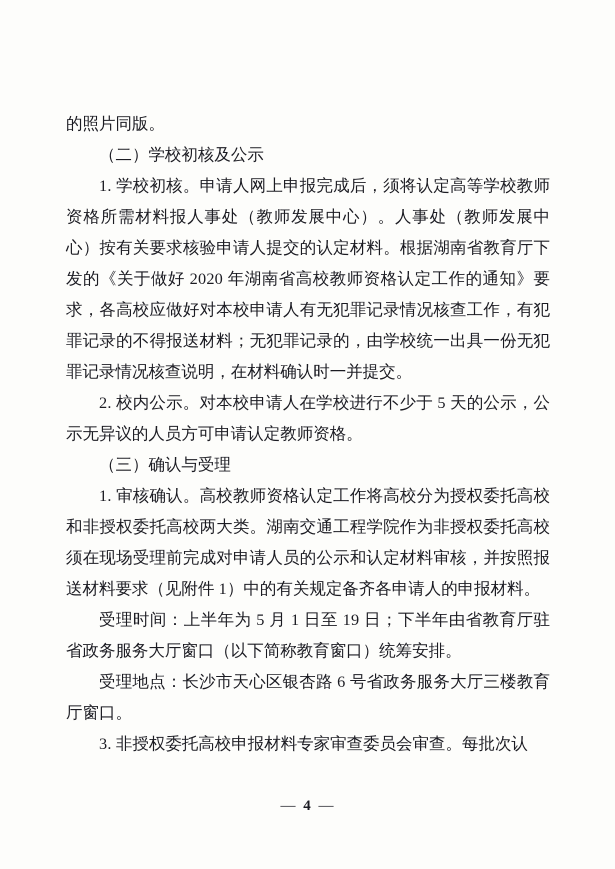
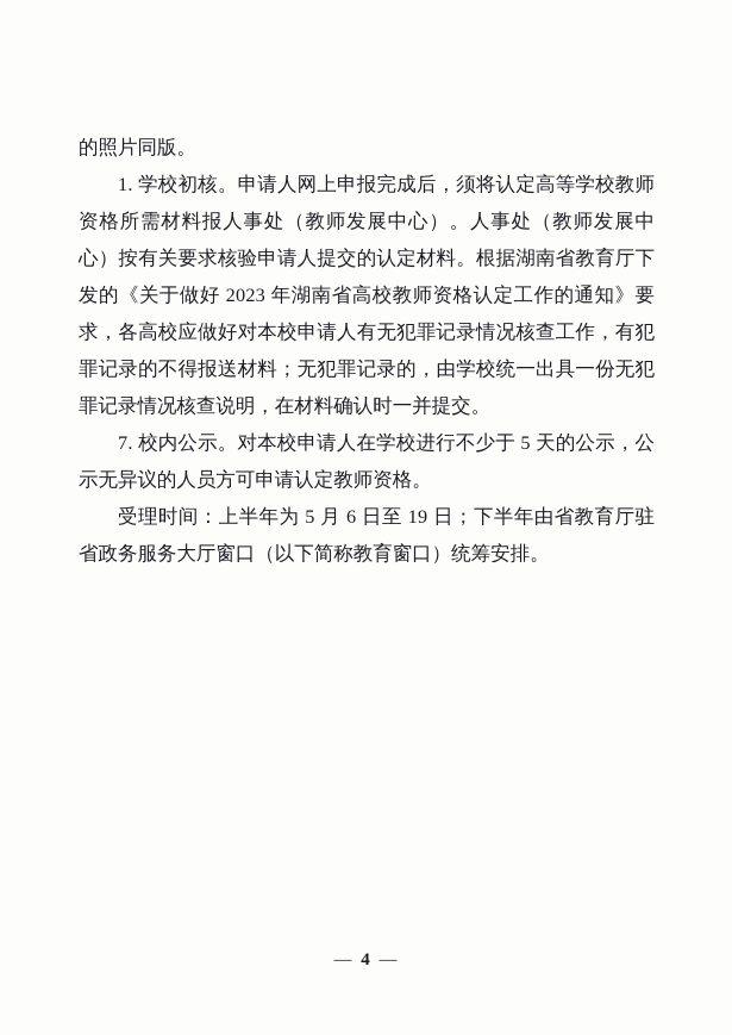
  的照片同版。
- （二）学校初核及公示
- 1. 学校初核。申请人网上申报完成后，须将认定高等学校教师资格所需材料报人事处（教师发展中心）。人事处（教师发展中心）按有关要求核验申请人提交的认定材料。根据湖南省教育厅下发的《关于做好 2020 年湖南省高校教师资格认定工作的通知》要求，各高校应做好对本校申请人有无犯罪记录情况核查工作，有犯罪记录的不得报送材料；无犯罪记录的，由学校统一出具一份无犯罪记录情况核查说明，在材料确认时一并提交。
+ 1. 学校初核。申请人网上申报完成后，须将认定高等学校教师资格所需材料报人事处（教师发展中心）。人事处（教师发展中心）按有关要求核验申请人提交的认定材料。根据湖南省教育厅下发的《关于做好 2023 年湖南省高校教师资格认定工作的通知》要求，各高校应做好对本校申请人有无犯罪记录情况核查工作，有犯罪记录的不得报送材料；无犯罪记录的，由学校统一出具一份无犯罪记录情况核查说明，在材料确认时一并提交。
- 2. 校内公示。对本校申请人在学校进行不少于 5 天的公示，公示无异议的人员方可申请认定教师资格。
+ 7. 校内公示。对本校申请人在学校进行不少于 5 天的公示，公示无异议的人员方可申请认定教师资格。
- （三）确认与受理
- 1. 审核确认。高校教师资格认定工作将高校分为授权委托高校和非授权委托高校两大类。湖南交通工程学院作为非授权委托高校须在现场受理前完成对申请人员的公示和认定材料审核，并按照报送材料要求（见附件 1）中的有关规定备齐各申请人的申报材料。
- 受理时间：上半年为 5 月 1 日至 19 日；下半年由省教育厅驻省政务服务大厅窗口（以下简称教育窗口）统筹安排。
+ 受理时间：上半年为 5 月 6 日至 19 日；下半年由省教育厅驻省政务服务大厅窗口（以下简称教育窗口）统筹安排。
- 受理地点：长沙市天心区银杏路 6 号省政务服务大厅三楼教育厅窗口。
- 3. 非授权委托高校申报材料专家审查委员会审查。每批次认
  — 4 —
